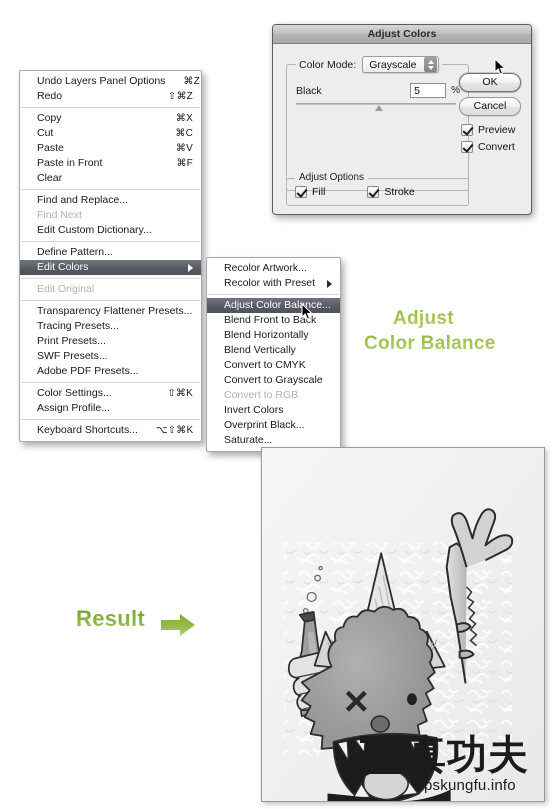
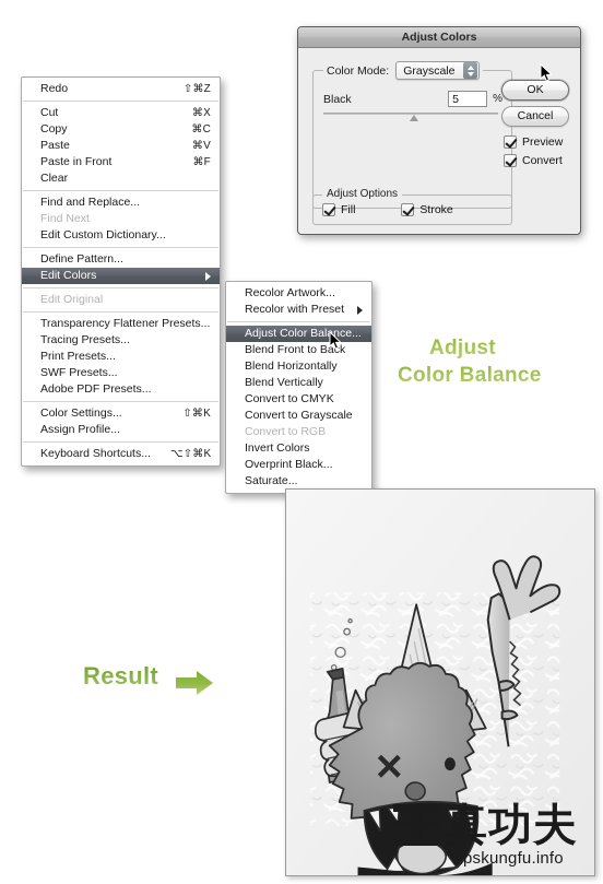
- Undo Layers Panel Options
- ⌘Z
  Redo
  ⇧⌘Z
- Copy
+ Cut
  ⌘X
- Cut
+ Copy
  ⌘C
  Paste
  ⌘V
  Paste in Front
  ⌘F
  Clear
  Find and Replace...
  Find Next
  Edit Custom Dictionary...
  Define Pattern...
  Edit Colors
  Edit Original
  Transparency Flattener Presets...
  Tracing Presets...
  Print Presets...
  SWF Presets...
  Adobe PDF Presets...
  Color Settings...
  ⇧⌘K
  Assign Profile...
  Keyboard Shortcuts...
  ⌥⇧⌘K
  Recolor Artwork...
  Recolor with Preset
  Adjust Color Balnce...
  Blend Front to Back
  Blend Horizontally
  Blend Vertically
  Convert to CMYK
  Convert to Grayscale
  Convert to RGB
  Invert Colors
  Overprint Black...
  Saturate...
  Adjust Colors
  Color Mode:
  Grayscale
  Black
  5
  %
  Adjust Options
  Fill
  Stroke
  OK
  Cancel
  Preview
  Convert
  Adjust
  Color Balance
  Result
  真功夫
  pskungfu.info
